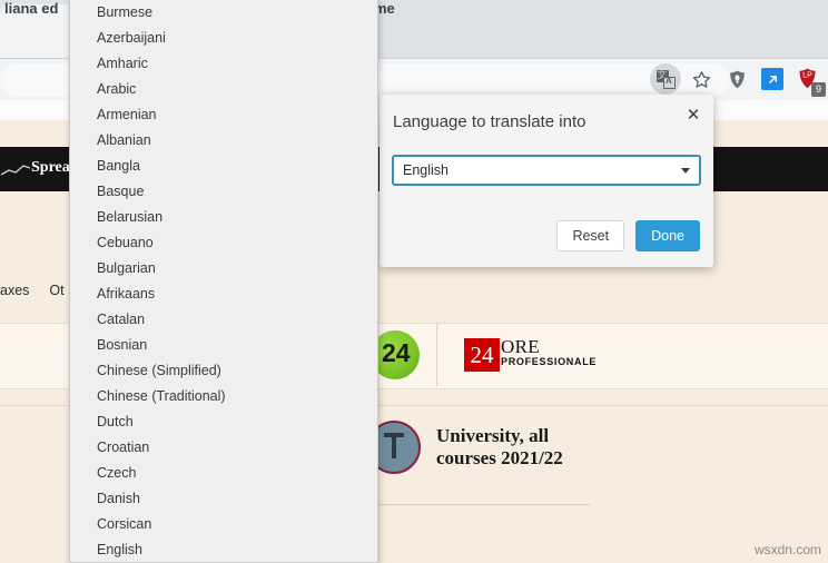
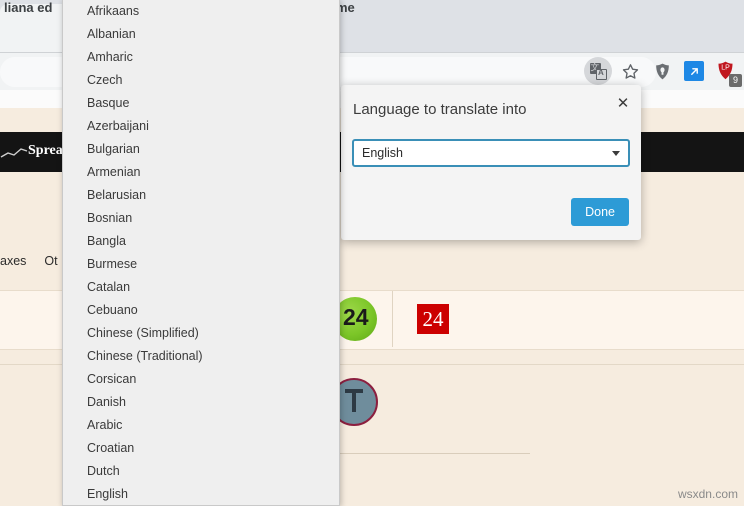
  liana ed
  me
  9
  Sprea
  axes
  Ot
  24
  24
- ORE
- PROFESSIONALE
- University, all
- courses 2021/22
  wsxdn.com
  Language to translate into
  ✕
  English
- Reset
  Done
- Burmese
+ Afrikaans
- Azerbaijani
+ Albanian
  Amharic
- Arabic
+ Czech
- Armenian
+ Basque
- Albanian
+ Azerbaijani
- Bangla
+ Bulgarian
- Basque
+ Armenian
  Belarusian
- Cebuano
+ Bosnian
- Bulgarian
+ Bangla
- Afrikaans
+ Burmese
  Catalan
- Bosnian
+ Cebuano
  Chinese (Simplified)
  Chinese (Traditional)
- Dutch
+ Corsican
- Croatian
+ Danish
- Czech
+ Arabic
- Danish
+ Croatian
- Corsican
+ Dutch
  English
